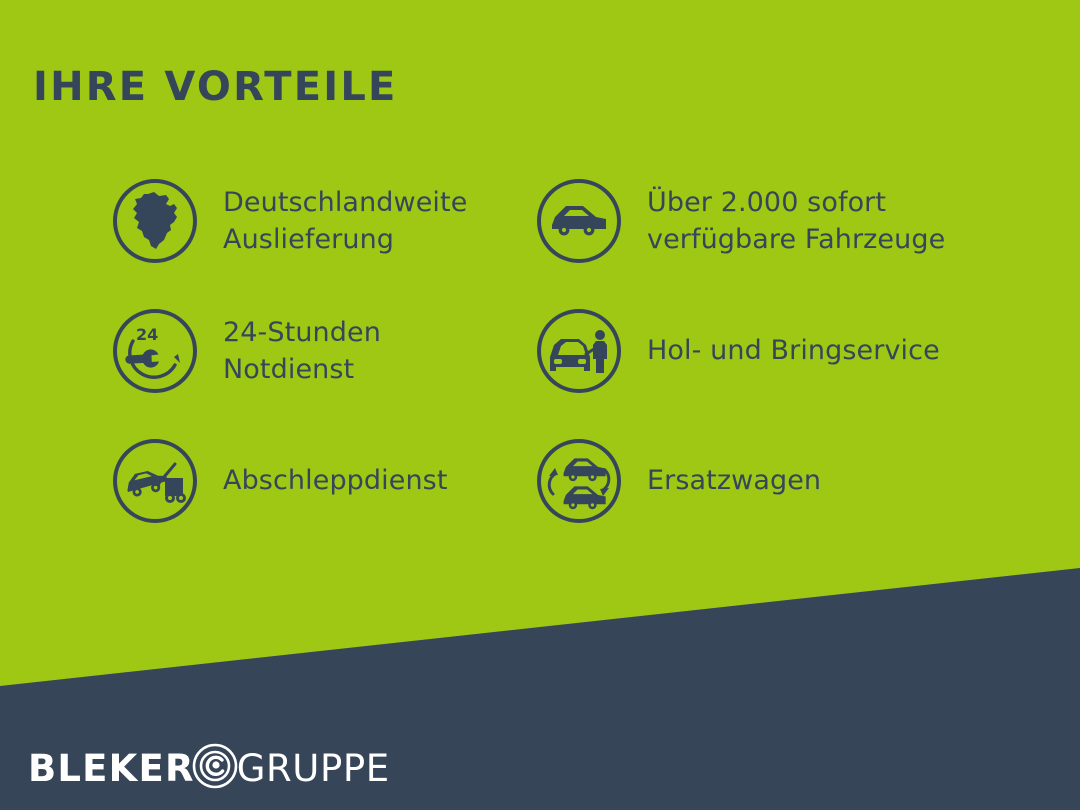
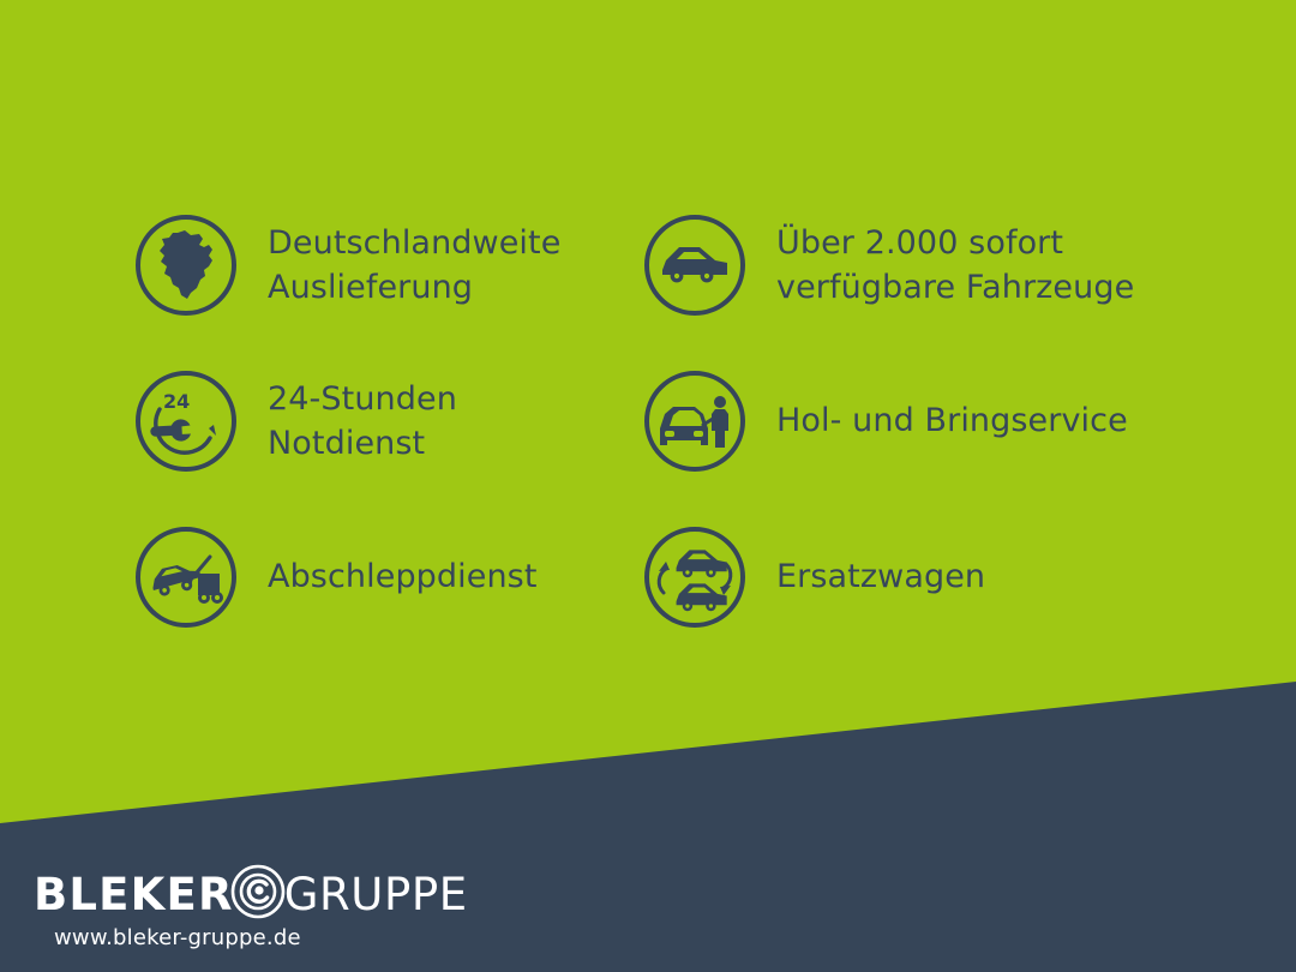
- IHRE VORTEILE
  Deutschlandweite
  Auslieferung
  24
  24-Stunden
  Notdienst
  Abschleppdienst
  Über 2.000 sofort
  verfügbare Fahrzeuge
  Hol- und Bringservice
  Ersatzwagen
  BLEKER
  GRUPPE
+ www.bleker-gruppe.de
